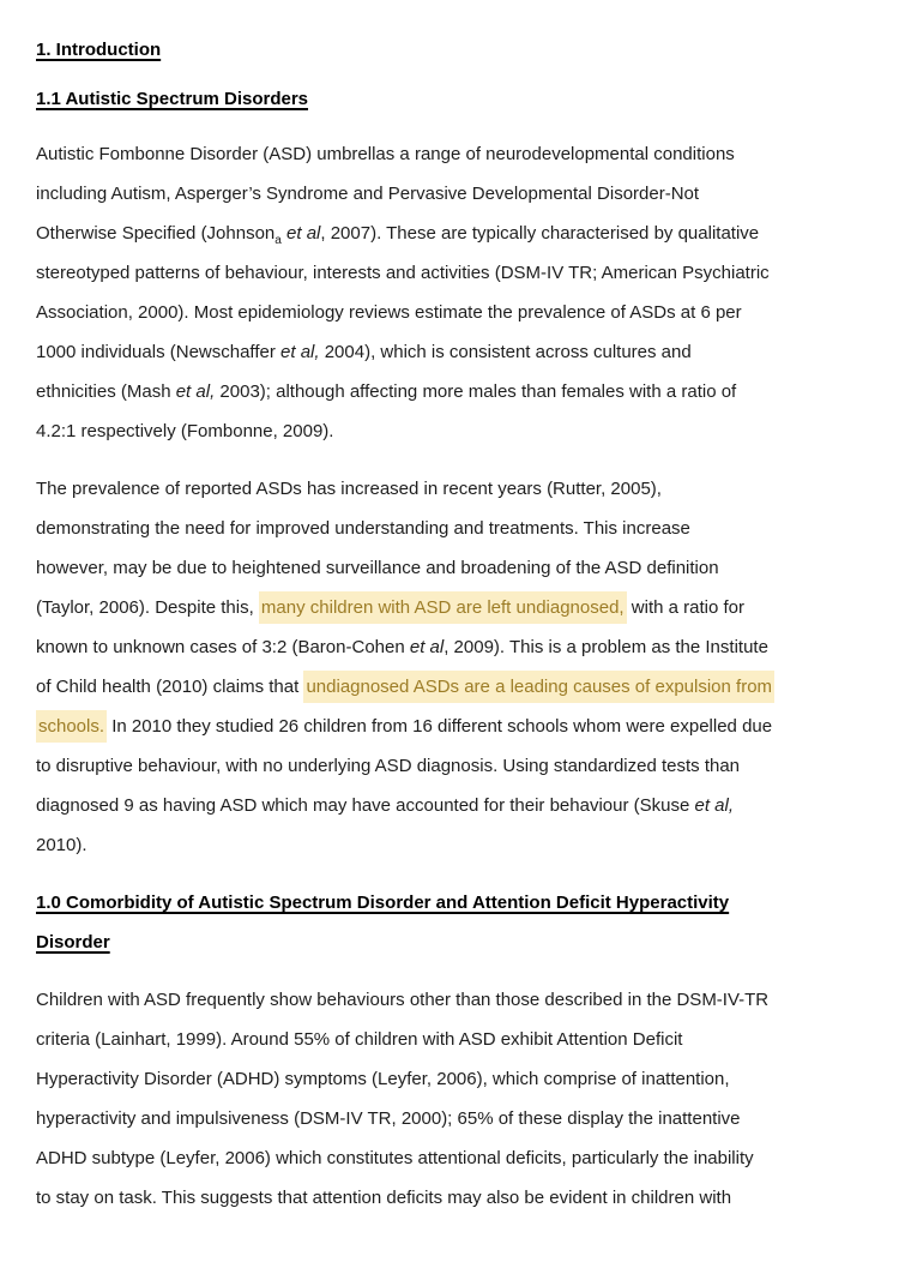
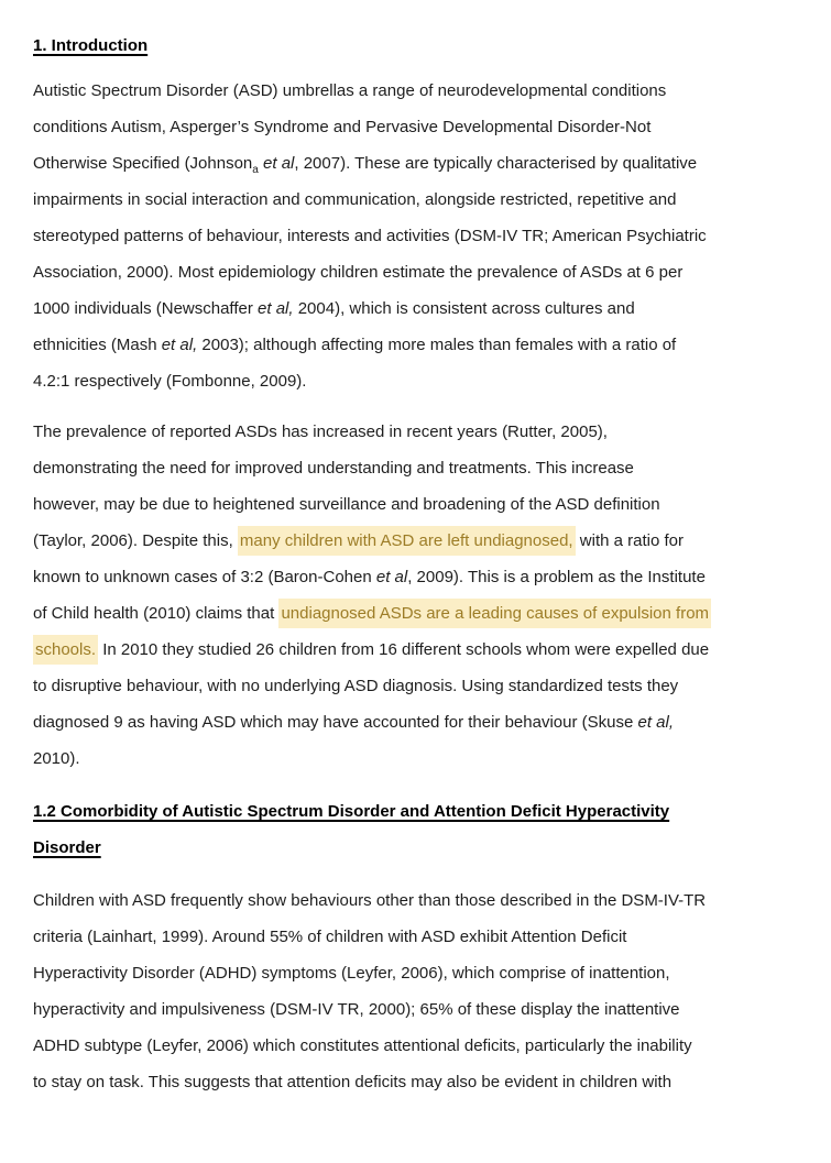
  1. Introduction
- 1.1 Autistic Spectrum Disorders
- Autistic Fombonne Disorder (ASD) umbrellas a range of neurodevelopmental conditions
+ Autistic Spectrum Disorder (ASD) umbrellas a range of neurodevelopmental conditions
- including Autism, Asperger’s Syndrome and Pervasive Developmental Disorder-Not
+ conditions Autism, Asperger’s Syndrome and Pervasive Developmental Disorder-Not
  Otherwise Specified (Johnsona et al, 2007). These are typically characterised by qualitative
+ impairments in social interaction and communication, alongside restricted, repetitive and
  stereotyped patterns of behaviour, interests and activities (DSM-IV TR; American Psychiatric
- Association, 2000). Most epidemiology reviews estimate the prevalence of ASDs at 6 per
+ Association, 2000). Most epidemiology children estimate the prevalence of ASDs at 6 per
  1000 individuals (Newschaffer et al, 2004), which is consistent across cultures and
  ethnicities (Mash et al, 2003); although affecting more males than females with a ratio of
  4.2:1 respectively (Fombonne, 2009).
  The prevalence of reported ASDs has increased in recent years (Rutter, 2005),
  demonstrating the need for improved understanding and treatments. This increase
  however, may be due to heightened surveillance and broadening of the ASD definition
  (Taylor, 2006). Despite this, many children with ASD are left undiagnosed, with a ratio for
  known to unknown cases of 3:2 (Baron-Cohen et al, 2009). This is a problem as the Institute
  of Child health (2010) claims that undiagnosed ASDs are a leading causes of expulsion from
  schools. In 2010 they studied 26 children from 16 different schools whom were expelled due
- to disruptive behaviour, with no underlying ASD diagnosis. Using standardized tests than
+ to disruptive behaviour, with no underlying ASD diagnosis. Using standardized tests they
  diagnosed 9 as having ASD which may have accounted for their behaviour (Skuse et al,
  2010).
- 1.0 Comorbidity of Autistic Spectrum Disorder and Attention Deficit Hyperactivity
+ 1.2 Comorbidity of Autistic Spectrum Disorder and Attention Deficit Hyperactivity
  Disorder
  Children with ASD frequently show behaviours other than those described in the DSM-IV-TR
  criteria (Lainhart, 1999). Around 55% of children with ASD exhibit Attention Deficit
  Hyperactivity Disorder (ADHD) symptoms (Leyfer, 2006), which comprise of inattention,
  hyperactivity and impulsiveness (DSM-IV TR, 2000); 65% of these display the inattentive
  ADHD subtype (Leyfer, 2006) which constitutes attentional deficits, particularly the inability
  to stay on task. This suggests that attention deficits may also be evident in children with
